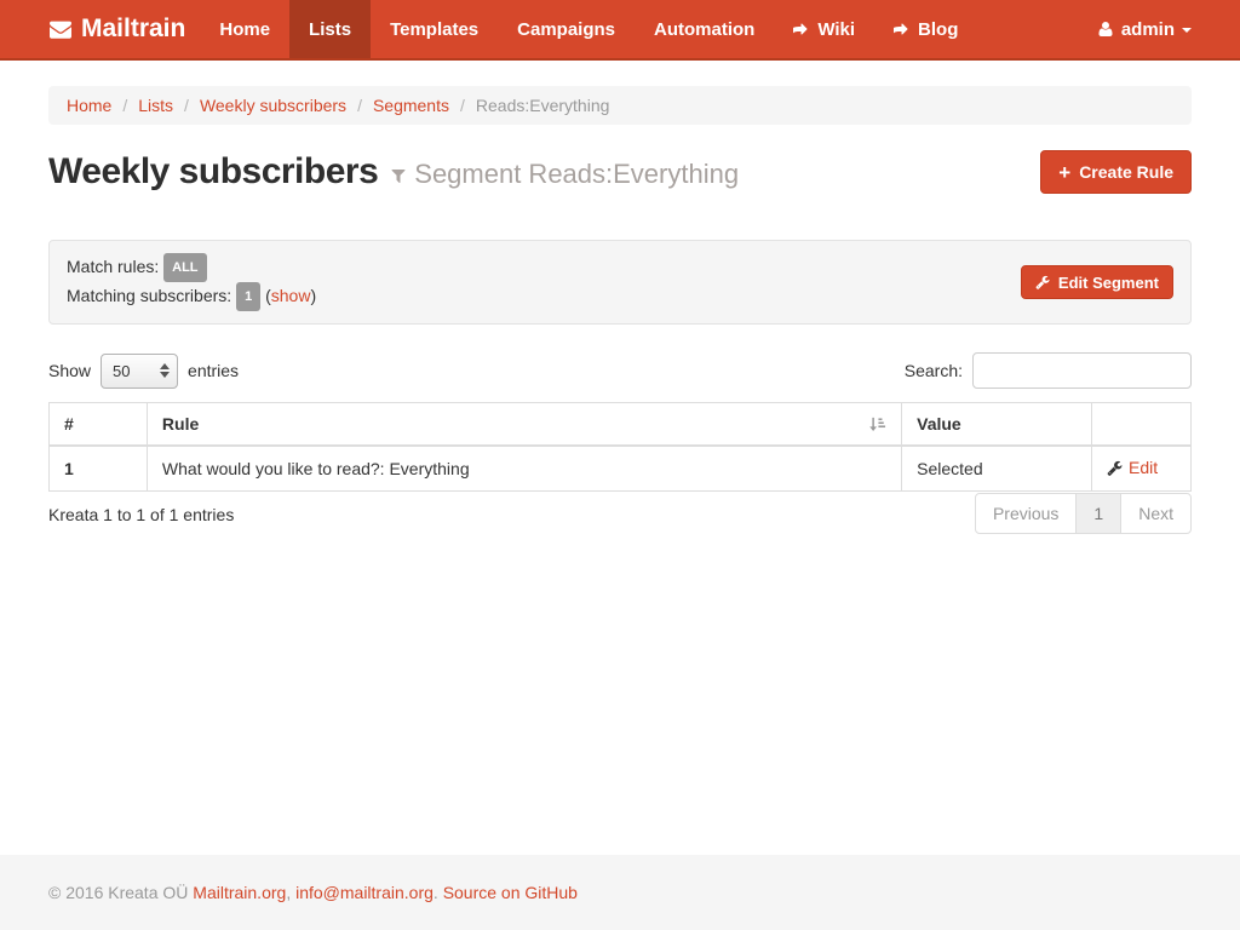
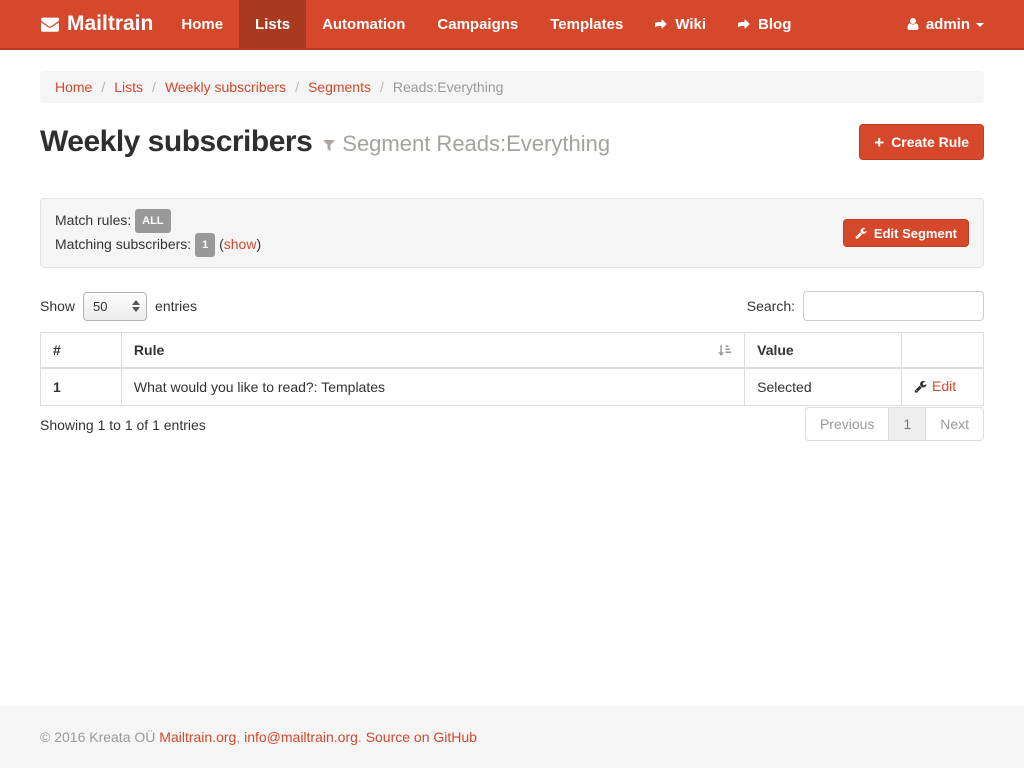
  Mailtrain
  Home
  Lists
- Templates
+ Automation
  Campaigns
- Automation
+ Templates
  Wiki
  Blog
  admin
  Home
  /
  Lists
  /
  Weekly subscribers
  /
  Segments
  /
  Reads:Everything
  Weekly subscribers
  Segment Reads:Everything
  +
  Create Rule
  Match rules: ALL
  Matching subscribers: 1 (show)
  Edit Segment
  Show
  50
  entries
  Search:
  #	Rule	Value
- 1	What would you like to read?: Everything	Selected	Edit
+ 1	What would you like to read?: Templates	Selected	Edit
- Kreata 1 to 1 of 1 entries
+ Showing 1 to 1 of 1 entries
  Previous
  1
  Next
  © 2016 Kreata OÜ Mailtrain.org, info@mailtrain.org. Source on GitHub
